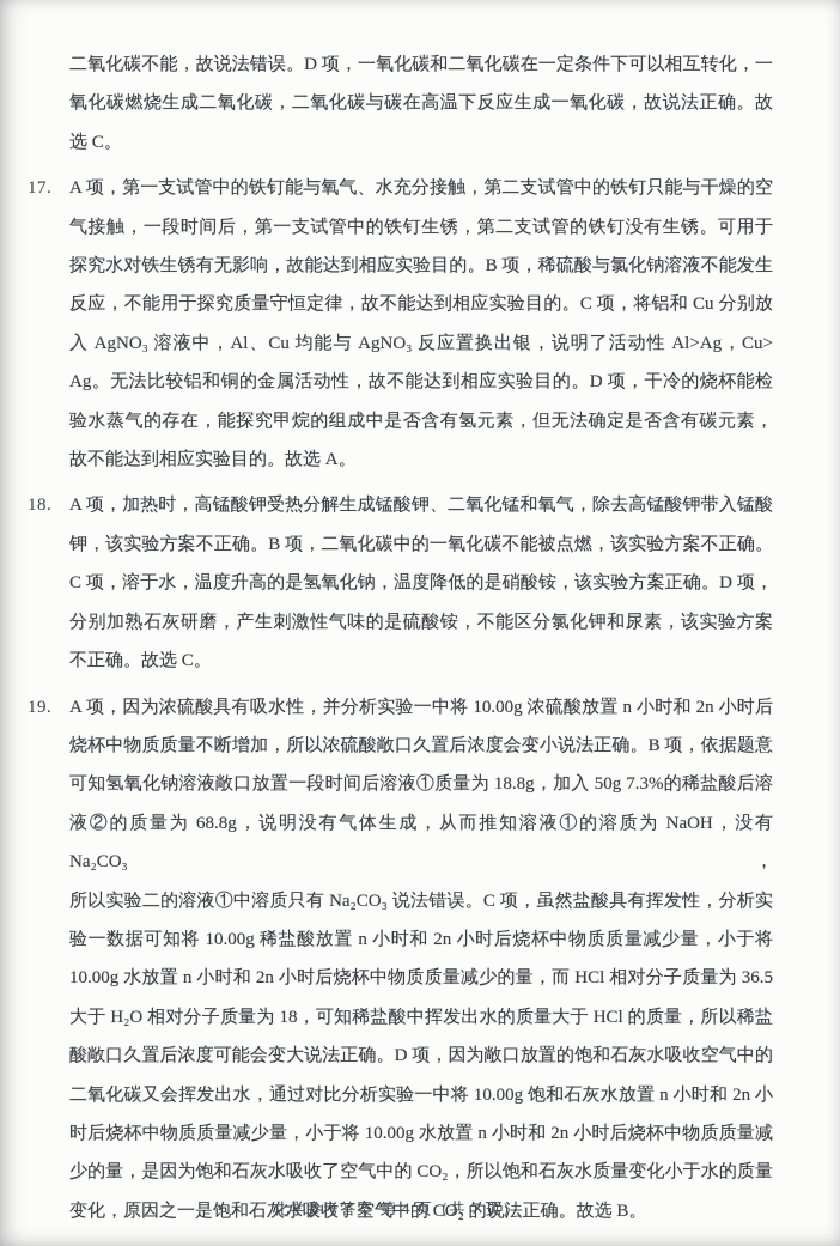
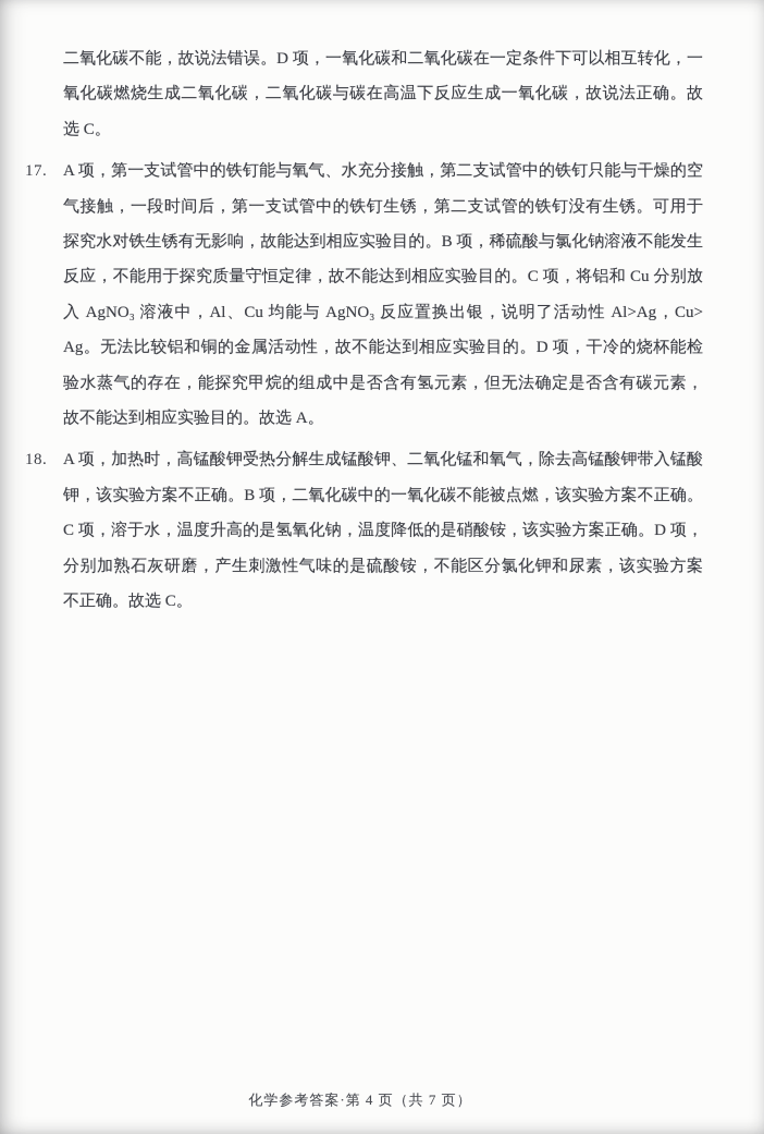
  二氧化碳不能，故说法错误。D 项，一氧化碳和二氧化碳在一定条件下可以相互转化，一
  氧化碳燃烧生成二氧化碳，二氧化碳与碳在高温下反应生成一氧化碳，故说法正确。故
  选 C。
  17.
  A 项，第一支试管中的铁钉能与氧气、水充分接触，第二支试管中的铁钉只能与干燥的空
  气接触，一段时间后，第一支试管中的铁钉生锈，第二支试管的铁钉没有生锈。可用于
  探究水对铁生锈有无影响，故能达到相应实验目的。B 项，稀硫酸与氯化钠溶液不能发生
  反应，不能用于探究质量守恒定律，故不能达到相应实验目的。C 项，将铝和 Cu 分别放
  入 AgNO₃ 溶液中，Al、Cu 均能与 AgNO₃ 反应置换出银，说明了活动性 Al>Ag，Cu>
  Ag。无法比较铝和铜的金属活动性，故不能达到相应实验目的。D 项，干冷的烧杯能检
  验水蒸气的存在，能探究甲烷的组成中是否含有氢元素，但无法确定是否含有碳元素，
  故不能达到相应实验目的。故选 A。
  18.
  A 项，加热时，高锰酸钾受热分解生成锰酸钾、二氧化锰和氧气，除去高锰酸钾带入锰酸
  钾，该实验方案不正确。B 项，二氧化碳中的一氧化碳不能被点燃，该实验方案不正确。
  C 项，溶于水，温度升高的是氢氧化钠，温度降低的是硝酸铵，该实验方案正确。D 项，
  分别加熟石灰研磨，产生刺激性气味的是硫酸铵，不能区分氯化钾和尿素，该实验方案
  不正确。故选 C。
- 19.
- A 项，因为浓硫酸具有吸水性，并分析实验一中将 10.00g 浓硫酸放置 n 小时和 2n 小时后
- 烧杯中物质质量不断增加，所以浓硫酸敞口久置后浓度会变小说法正确。B 项，依据题意
- 可知氢氧化钠溶液敞口放置一段时间后溶液①质量为 18.8g，加入 50g 7.3%的稀盐酸后溶
- 液②的质量为 68.8g，说明没有气体生成，从而推知溶液①的溶质为 NaOH，没有 Na₂CO₃，
- 所以实验二的溶液①中溶质只有 Na₂CO₃ 说法错误。C 项，虽然盐酸具有挥发性，分析实
- 验一数据可知将 10.00g 稀盐酸放置 n 小时和 2n 小时后烧杯中物质质量减少量，小于将
- 10.00g 水放置 n 小时和 2n 小时后烧杯中物质质量减少的量，而 HCl 相对分子质量为 36.5
- 大于 H₂O 相对分子质量为 18，可知稀盐酸中挥发出水的质量大于 HCl 的质量，所以稀盐
- 酸敞口久置后浓度可能会变大说法正确。D 项，因为敞口放置的饱和石灰水吸收空气中的
- 二氧化碳又会挥发出水，通过对比分析实验一中将 10.00g 饱和石灰水放置 n 小时和 2n 小
- 时后烧杯中物质质量减少量，小于将 10.00g 水放置 n 小时和 2n 小时后烧杯中物质质量减
- 少的量，是因为饱和石灰水吸收了空气中的 CO₂，所以饱和石灰水质量变化小于水的质量
- 变化，原因之一是饱和石灰水吸收了空气中的 CO₂ 的说法正确。故选 B。
  化学参考答案·第 4 页（共 7 页）
